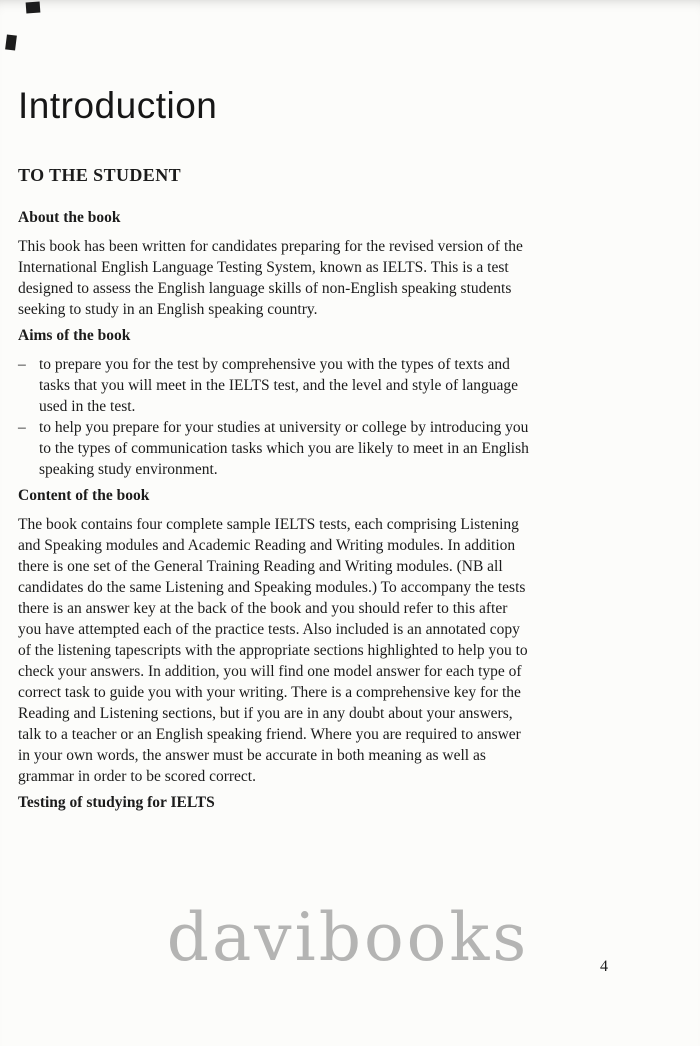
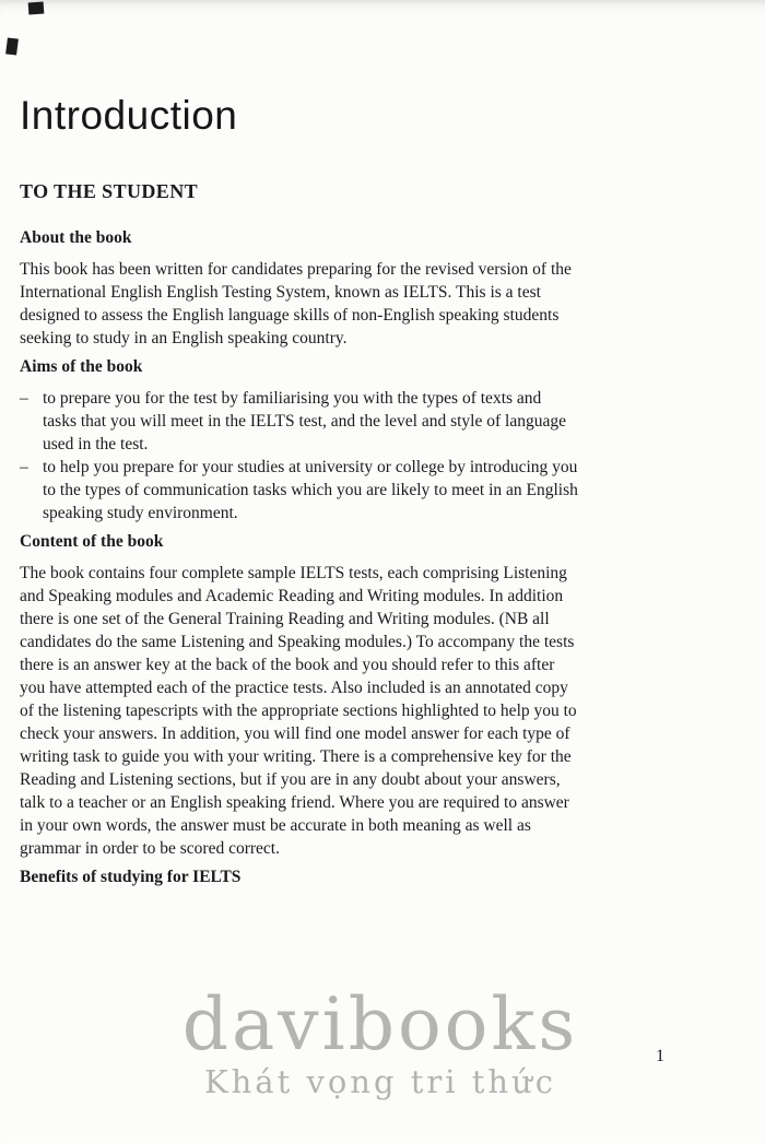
  Introduction
  TO THE STUDENT
  About the book
- This book has been written for candidates preparing for the revised version of the International English Language Testing System, known as IELTS. This is a test designed to assess the English language skills of non-English speaking students seeking to study in an English speaking country.
+ This book has been written for candidates preparing for the revised version of the International English English Testing System, known as IELTS. This is a test designed to assess the English language skills of non-English speaking students seeking to study in an English speaking country.
  Aims of the book
  –
- to prepare you for the test by comprehensive you with the types of texts and tasks that you will meet in the IELTS test, and the level and style of language used in the test.
+ to prepare you for the test by familiarising you with the types of texts and tasks that you will meet in the IELTS test, and the level and style of language used in the test.
  –
  to help you prepare for your studies at university or college by introducing you to the types of communication tasks which you are likely to meet in an English speaking study environment.
  Content of the book
- The book contains four complete sample IELTS tests, each comprising Listening and Speaking modules and Academic Reading and Writing modules. In addition there is one set of the General Training Reading and Writing modules. (NB all candidates do the same Listening and Speaking modules.) To accompany the tests there is an answer key at the back of the book and you should refer to this after you have attempted each of the practice tests. Also included is an annotated copy of the listening tapescripts with the appropriate sections highlighted to help you to check your answers. In addition, you will find one model answer for each type of correct task to guide you with your writing. There is a comprehensive key for the Reading and Listening sections, but if you are in any doubt about your answers, talk to a teacher or an English speaking friend. Where you are required to answer in your own words, the answer must be accurate in both meaning as well as grammar in order to be scored correct.
+ The book contains four complete sample IELTS tests, each comprising Listening and Speaking modules and Academic Reading and Writing modules. In addition there is one set of the General Training Reading and Writing modules. (NB all candidates do the same Listening and Speaking modules.) To accompany the tests there is an answer key at the back of the book and you should refer to this after you have attempted each of the practice tests. Also included is an annotated copy of the listening tapescripts with the appropriate sections highlighted to help you to check your answers. In addition, you will find one model answer for each type of writing task to guide you with your writing. There is a comprehensive key for the Reading and Listening sections, but if you are in any doubt about your answers, talk to a teacher or an English speaking friend. Where you are required to answer in your own words, the answer must be accurate in both meaning as well as grammar in order to be scored correct.
- Testing of studying for IELTS
+ Benefits of studying for IELTS
  davibooks
+ Khát vọng tri thức
- 4
+ 1
